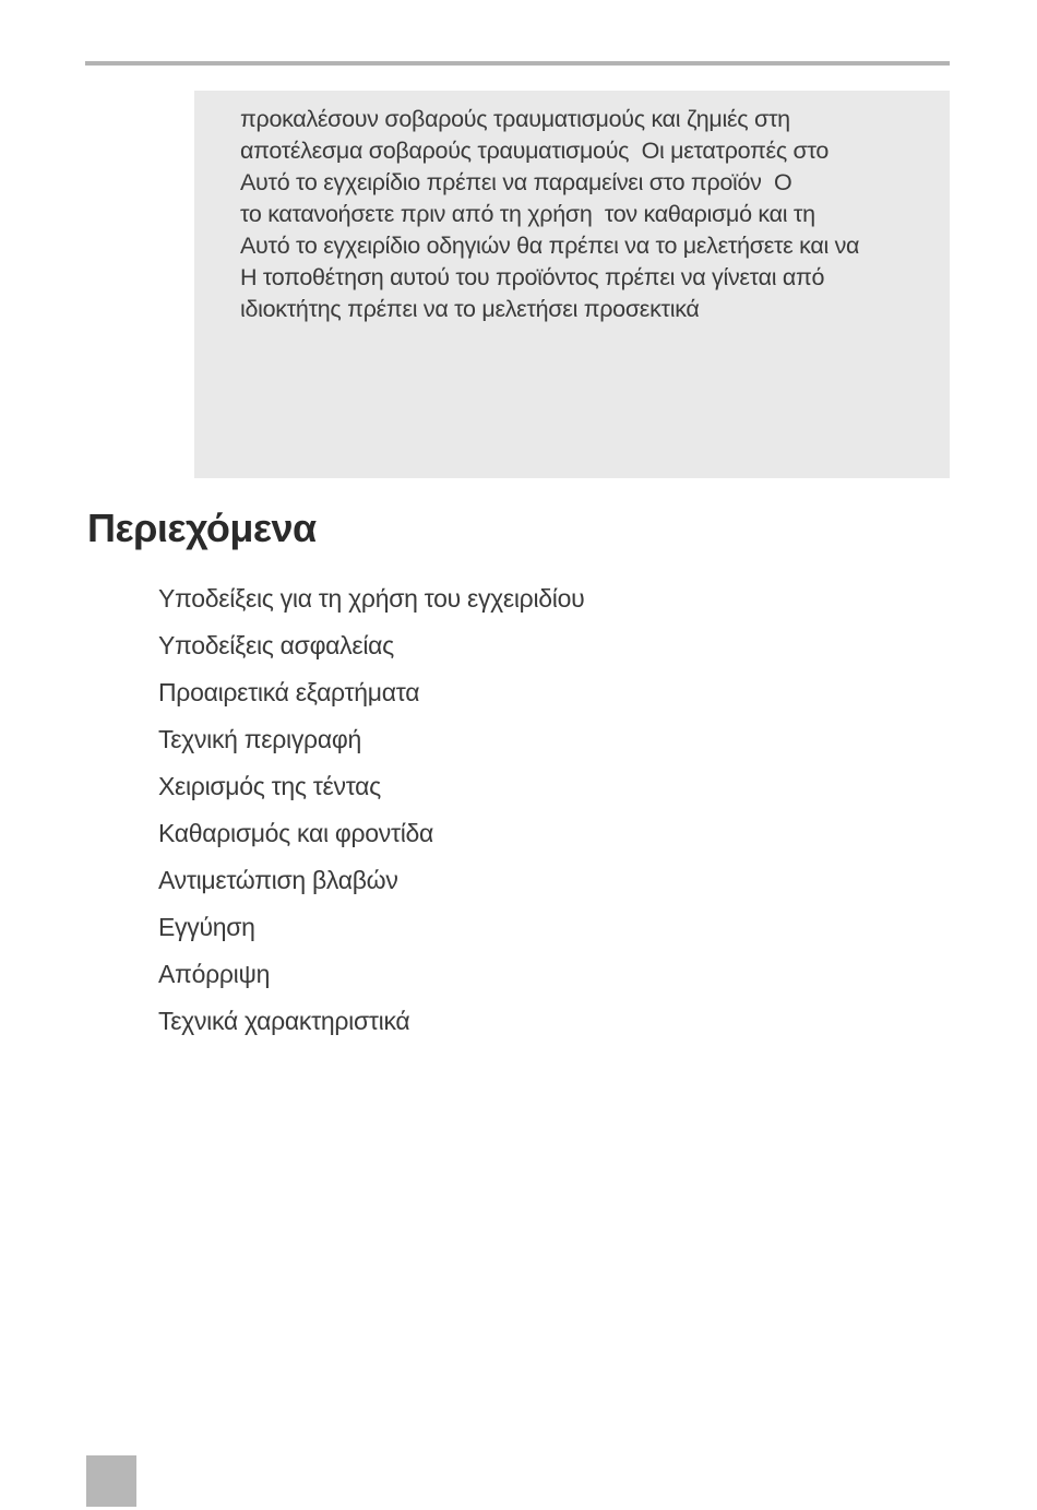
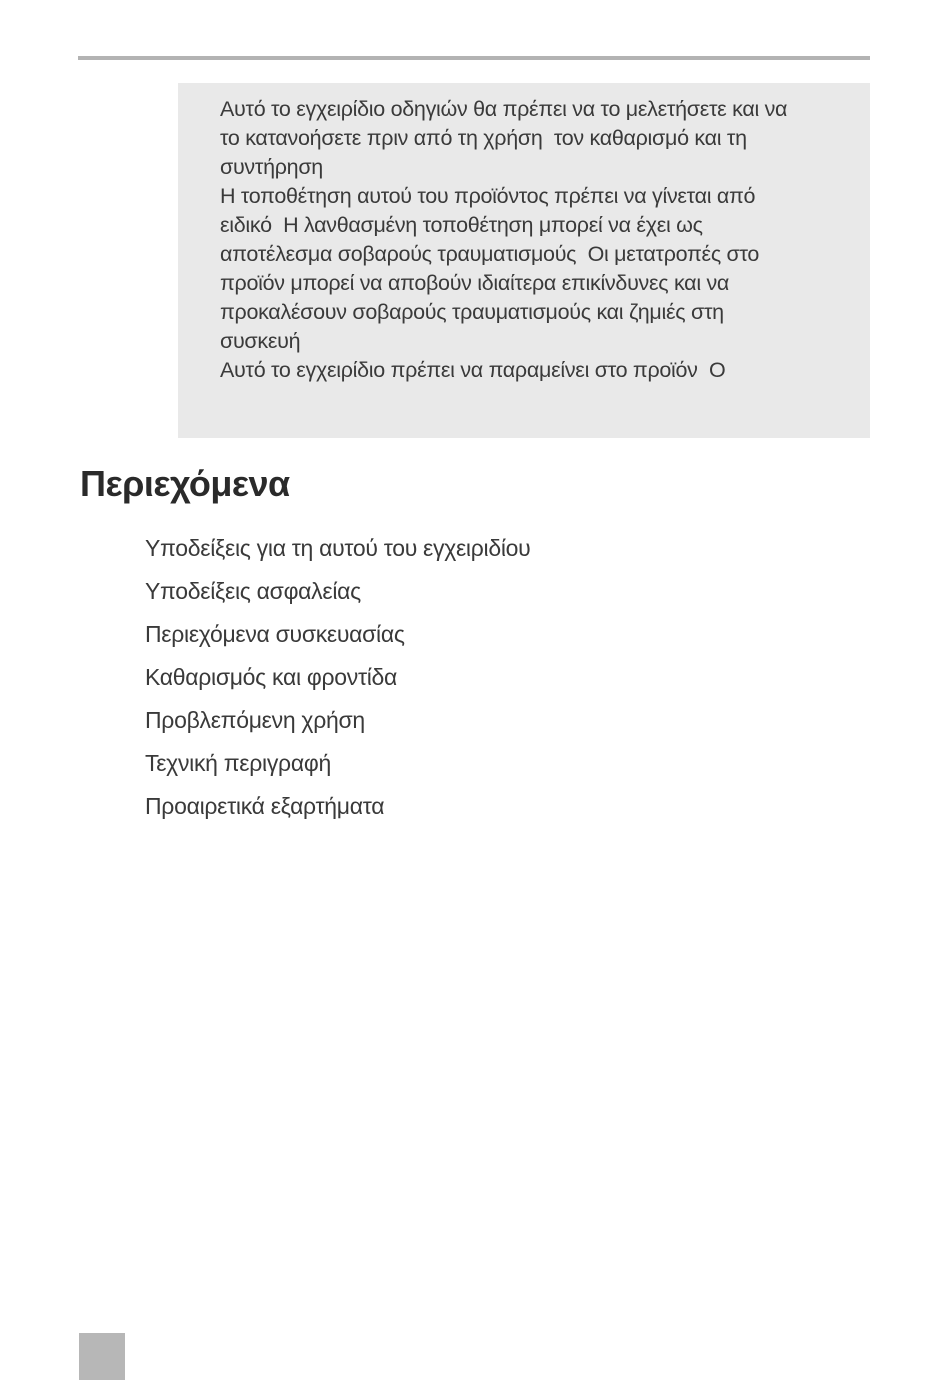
- προκαλέσουν σοβαρούς τραυματισμούς και ζημιές στη
+ Αυτό το εγχειρίδιο οδηγιών θα πρέπει να το μελετήσετε και να
- αποτέλεσμα σοβαρούς τραυματισμούς Οι μετατροπές στο
+ το κατανοήσετε πριν από τη χρήση τον καθαρισμό και τη
+ συντήρηση
- Αυτό το εγχειρίδιο πρέπει να παραμείνει στο προϊόν Ο
+ Η τοποθέτηση αυτού του προϊόντος πρέπει να γίνεται από
+ ειδικό Η λανθασμένη τοποθέτηση μπορεί να έχει ως
- το κατανοήσετε πριν από τη χρήση τον καθαρισμό και τη
+ αποτέλεσμα σοβαρούς τραυματισμούς Οι μετατροπές στο
+ προϊόν μπορεί να αποβούν ιδιαίτερα επικίνδυνες και να
- Αυτό το εγχειρίδιο οδηγιών θα πρέπει να το μελετήσετε και να
+ προκαλέσουν σοβαρούς τραυματισμούς και ζημιές στη
+ συσκευή
- Η τοποθέτηση αυτού του προϊόντος πρέπει να γίνεται από
+ Αυτό το εγχειρίδιο πρέπει να παραμείνει στο προϊόν Ο
- ιδιοκτήτης πρέπει να το μελετήσει προσεκτικά
  Περιεχόμενα
- Υποδείξεις για τη χρήση του εγχειριδίου
+ Υποδείξεις για τη αυτού του εγχειριδίου
  Υποδείξεις ασφαλείας
+ Περιεχόμενα συσκευασίας
- Προαιρετικά εξαρτήματα
+ Καθαρισμός και φροντίδα
+ Προβλεπόμενη χρήση
  Τεχνική περιγραφή
- Χειρισμός της τέντας
- Καθαρισμός και φροντίδα
+ Προαιρετικά εξαρτήματα
- Αντιμετώπιση βλαβών
- Εγγύηση
- Απόρριψη
- Τεχνικά χαρακτηριστικά
